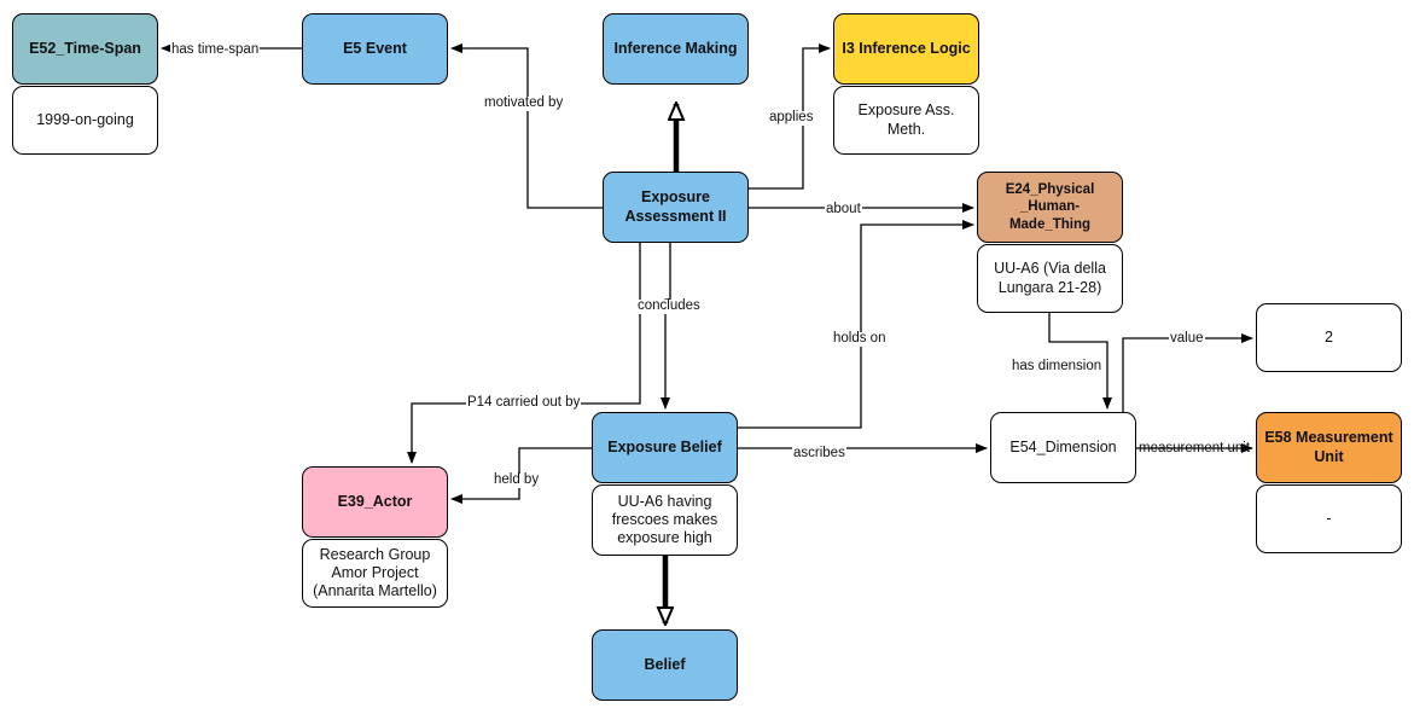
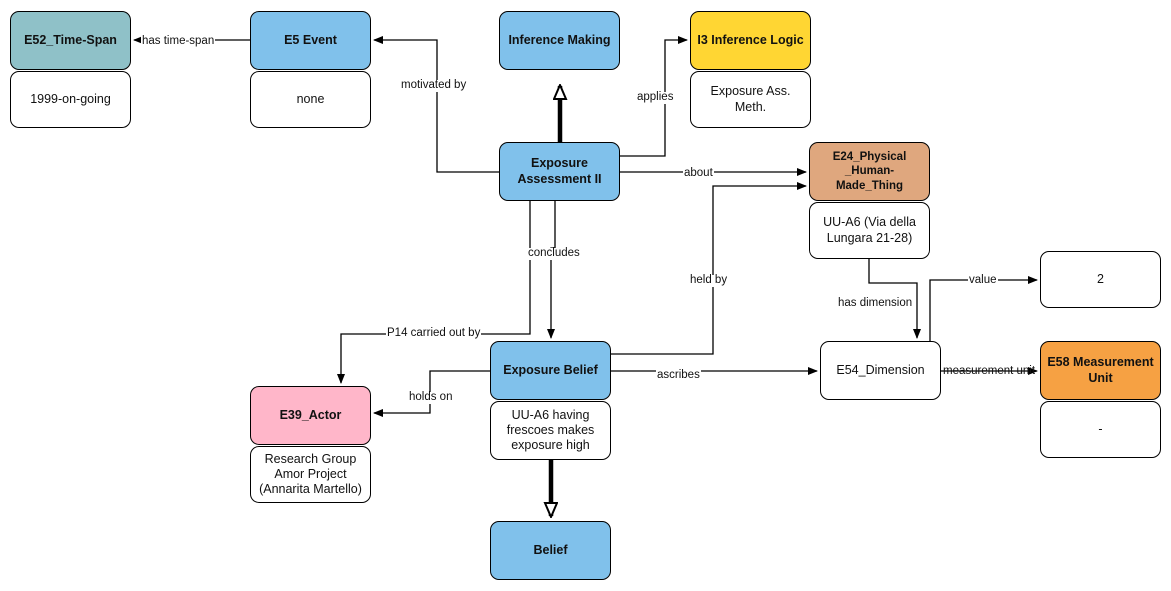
  E52_Time-Span
  1999-on-going
  E5 Event
+ none
  Inference Making
  I3 Inference Logic
  Exposure Ass. Meth.
  Exposure
  Assessment II
  E24_Physical
  _Human-Made_Thing
  UU-A6 (Via della
  Lungara 21-28)
  2
  E54_Dimension
  E58 Measurement
  Unit
  -
  Exposure Belief
  UU-A6 having
  frescoes makes
  exposure high
  E39_Actor
  Research Group
  Amor Project
  (Annarita Martello)
  Belief
  has time-span
  motivated by
  applies
  about
  concludes
- holds on
+ held by
  has dimension
  value
  measurement unit
  ascribes
  P14 carried out by
- held by
+ holds on
